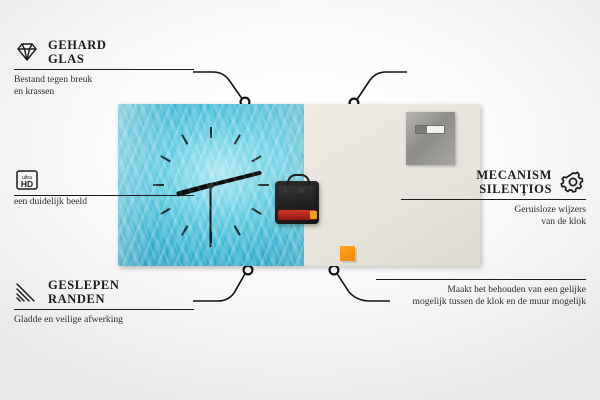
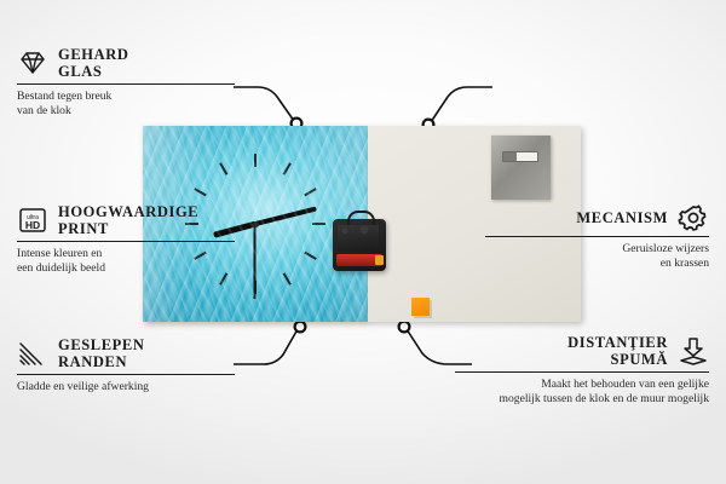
  GEHARD
  GLAS
  Bestand tegen breuk
- en krassen
+ van de klok
  HD
+ HOOGWAARDIGE
+ PRINT
+ Intense kleuren en
  een duidelijk beeld
  GESLEPEN
  RANDEN
  Gladde en veilige afwerking
  MECANISM
- SILENŢIOS
  Geruisloze wijzers
- van de klok
+ en krassen
+ DISTANŢIER
+ SPUMĂ
  Maakt het behouden van een gelijke
  mogelijk tussen de klok en de muur mogelijk
